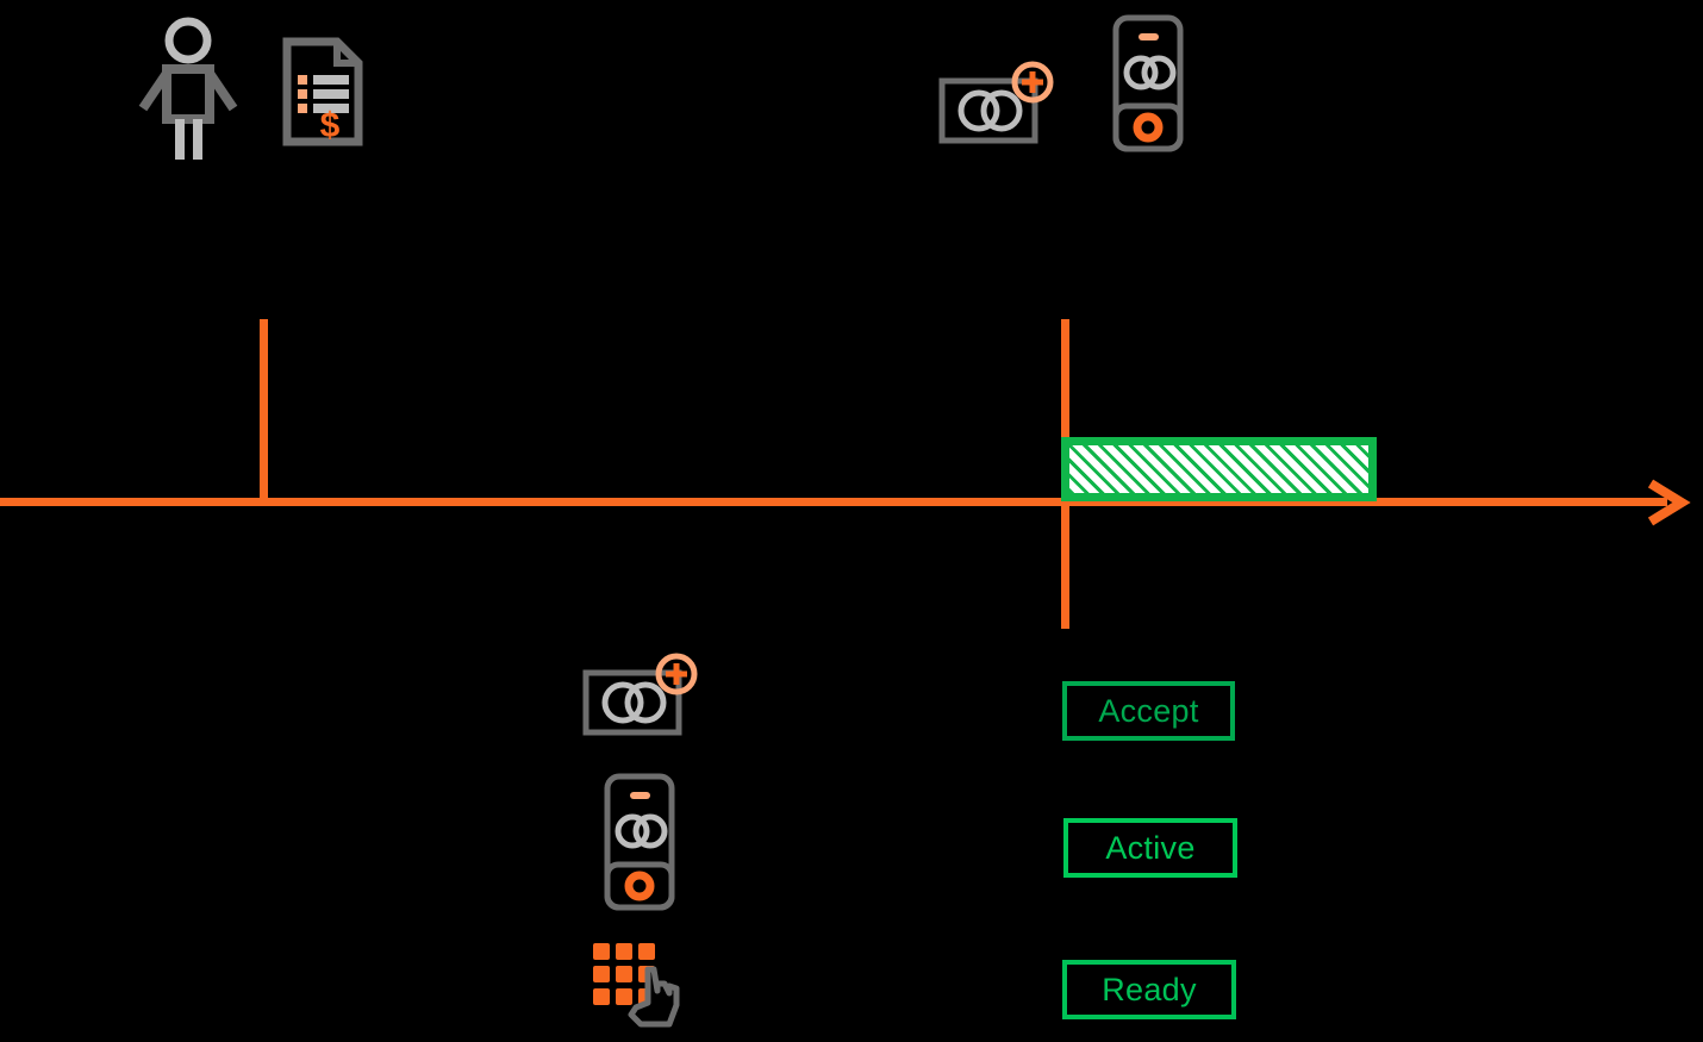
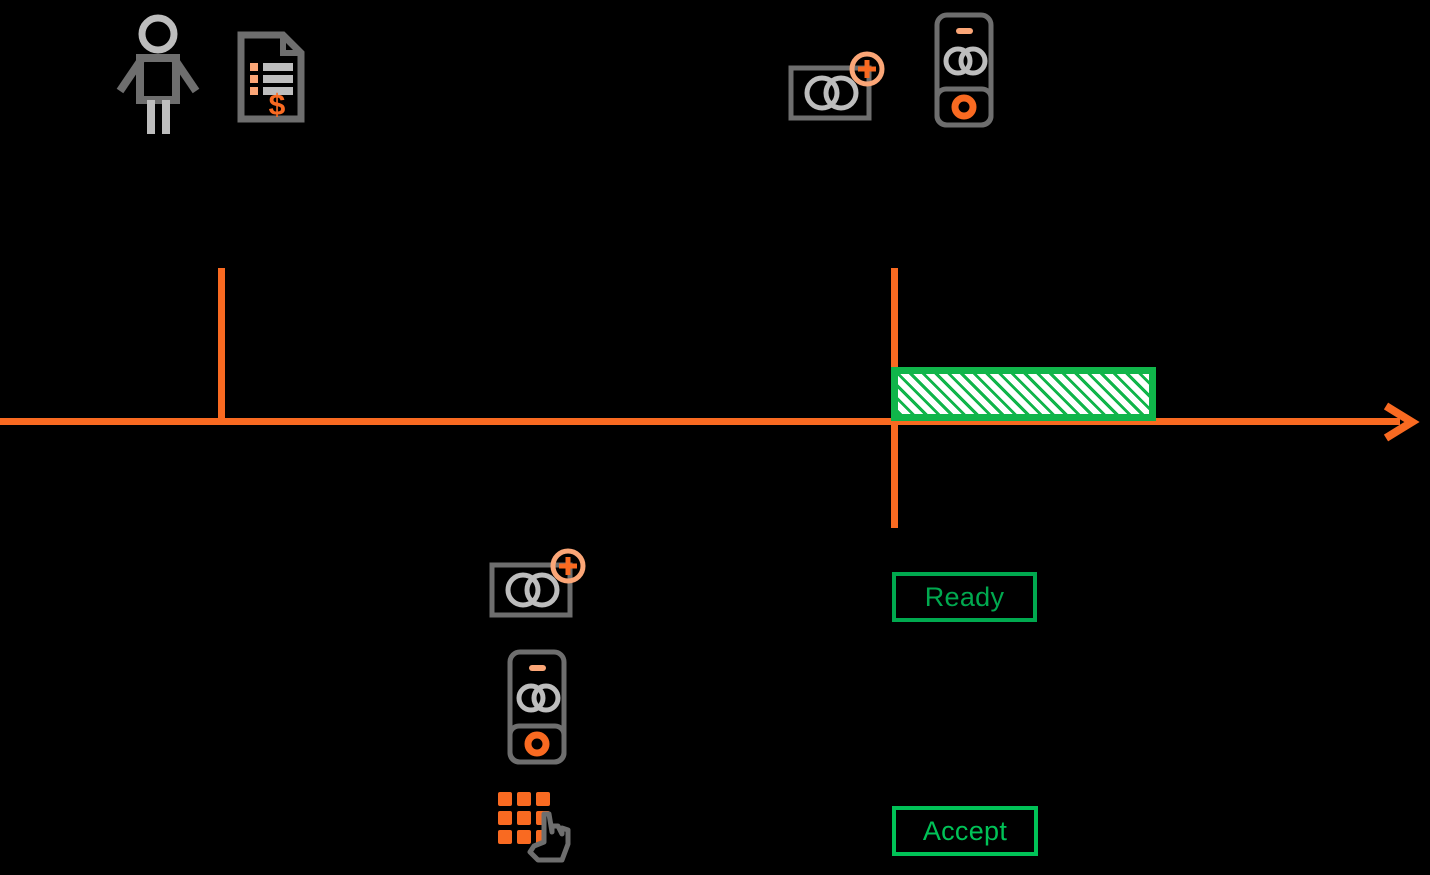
  $
- Accept
+ Ready
- Active
- Ready
+ Accept
